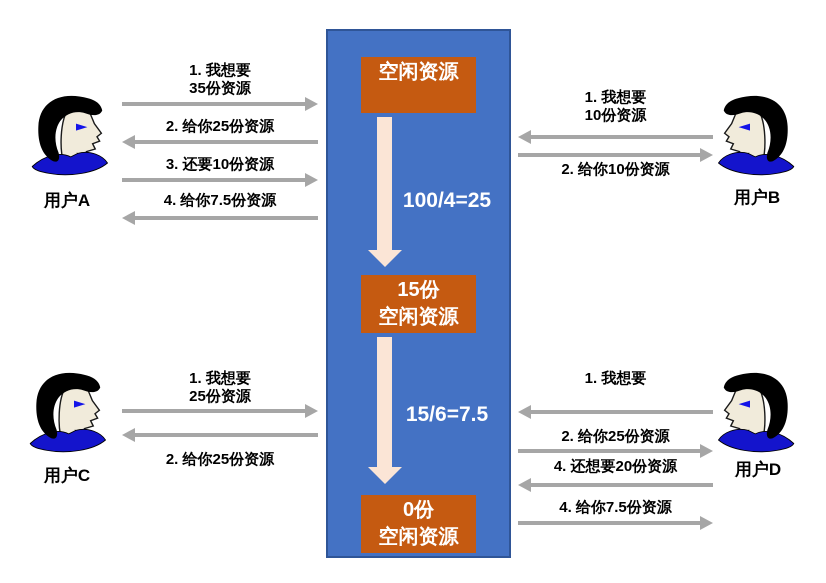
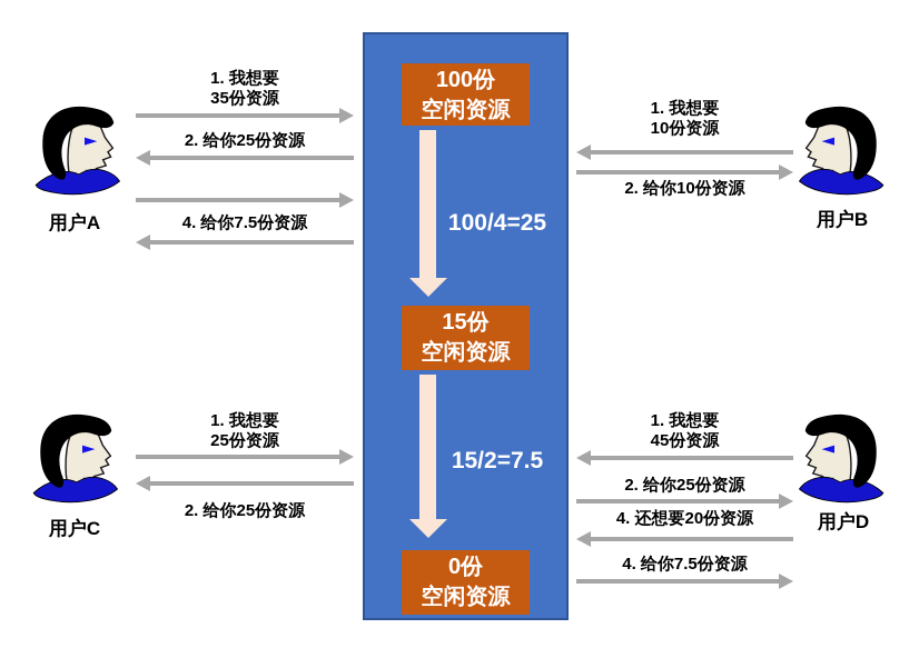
+ 100份
  空闲资源
  100/4=25
  15份
  空闲资源
- 15/6=7.5
+ 15/2=7.5
  0份
  空闲资源
  用户A
  1. 我想要
  35份资源
  2. 给你25份资源
- 3. 还要10份资源
  4. 给你7.5份资源
  用户B
  1. 我想要
  10份资源
  2. 给你10份资源
  用户C
  1. 我想要
  25份资源
  2. 给你25份资源
  用户D
  1. 我想要
+ 45份资源
  2. 给你25份资源
  4. 还想要20份资源
  4. 给你7.5份资源
